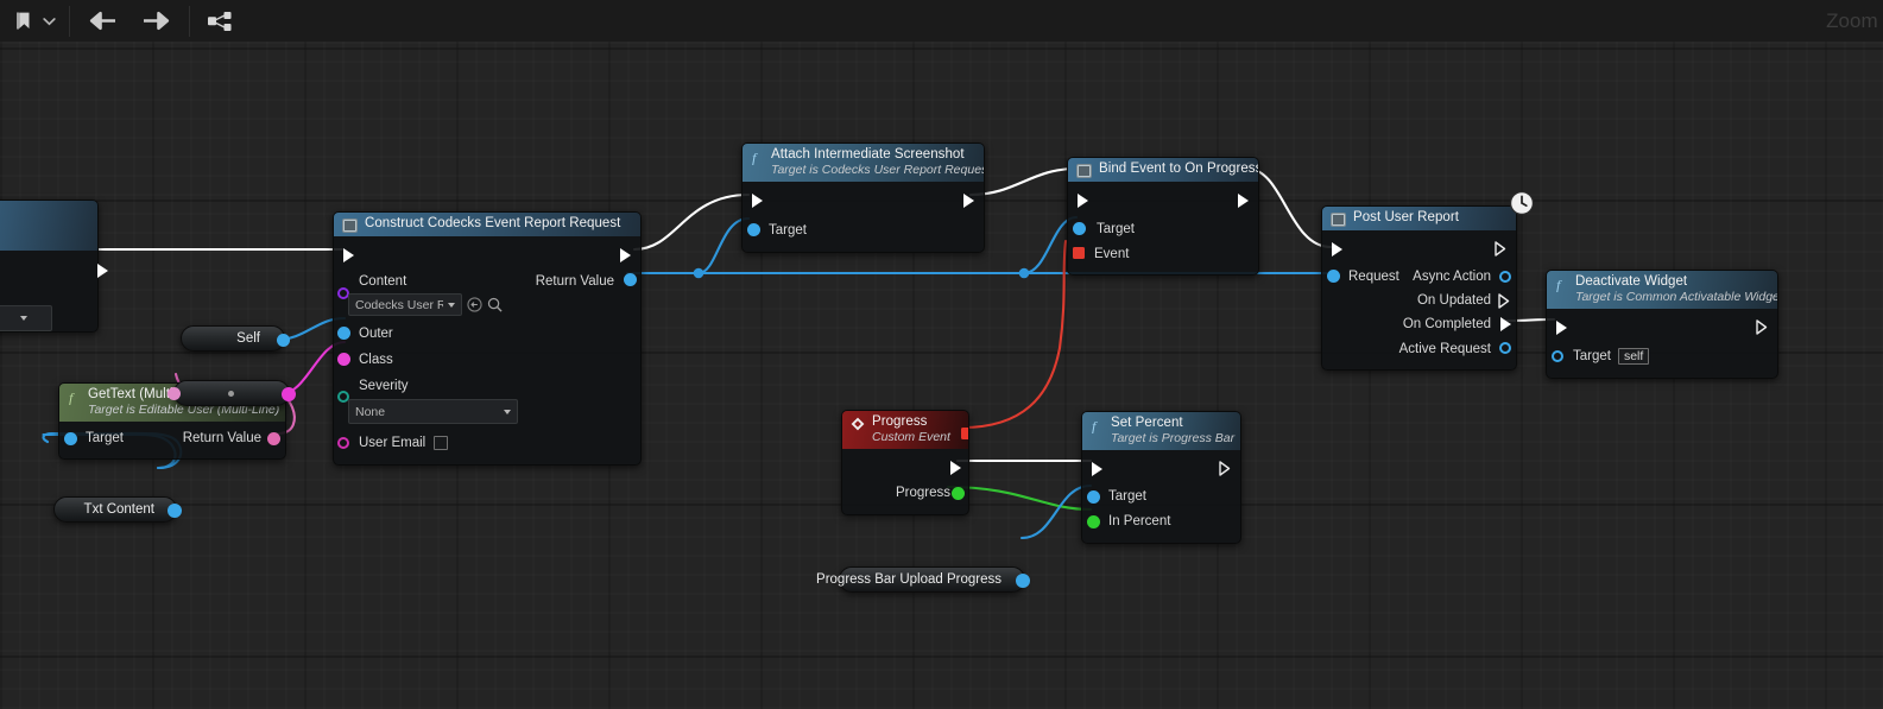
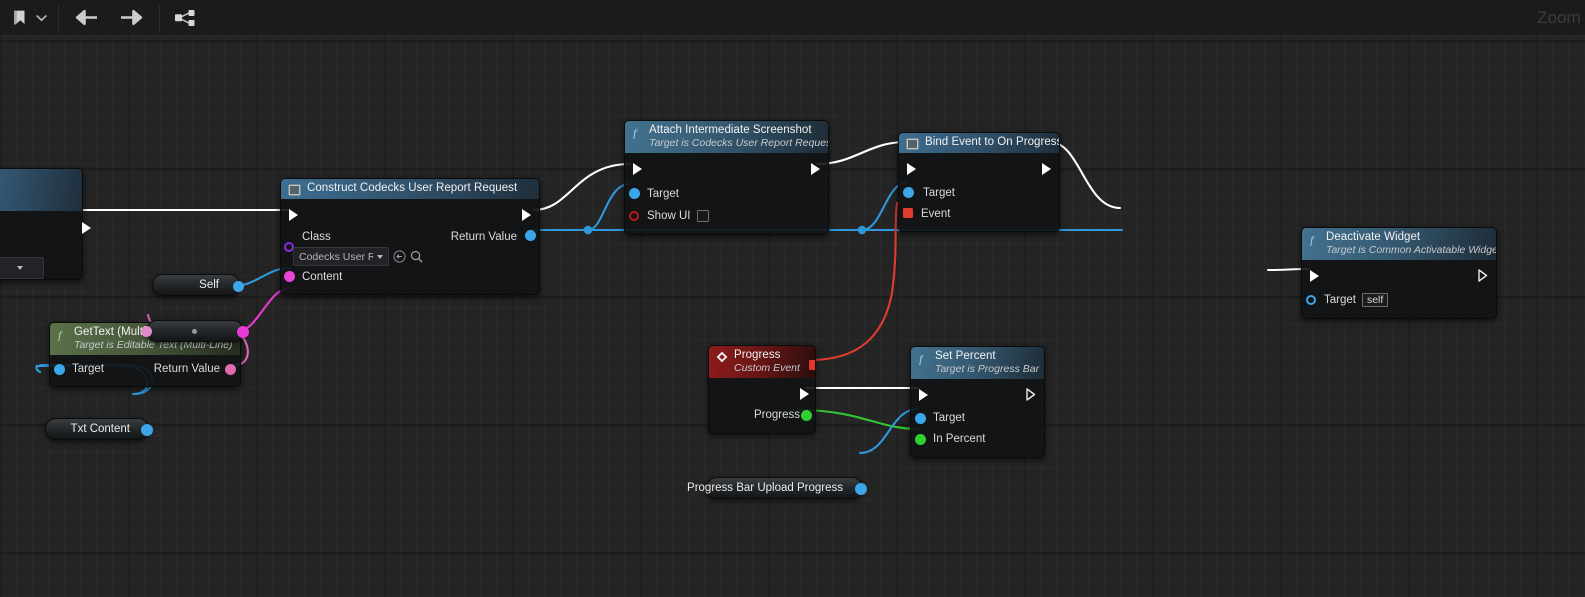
  Zoom
- Construct Codecks Event Report Request
+ Construct Codecks User Report Request
- Content
+ Class
  Return Value
  Codecks User R
- Outer
- Class
+ Content
- Severity
- None
- User Email
  f
  Attach Intermediate Screenshot
  Target is Codecks User Report Reque
  Target
+ Show UI
  Bind Event to On Progres
  Target
  Event
- Post User Report
- Request
- Async Action
- On Updated
- On Completed
- Active Request
  f
  Deactivate Widget
  Target is Common Activatable Widge
  Target
  self
  Progress
  Custom Event
  Progress
  f
  Set Percent
  Target is Progress Bar
  Target
  In Percent
  f
- Target is Editable User (Multi-Line)
+ Target is Editable Text (Multi-Line)
  Target
  Return Value
  Self
  Txt Content
  Progress Bar Upload Progress
